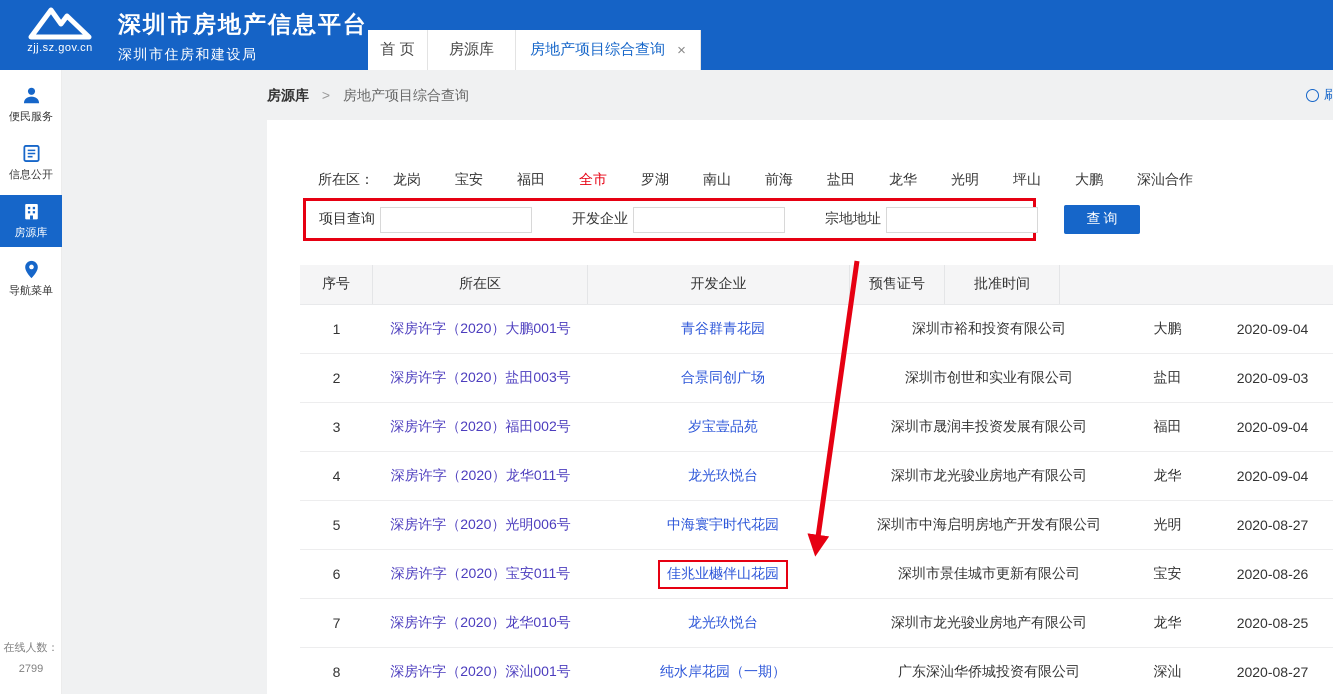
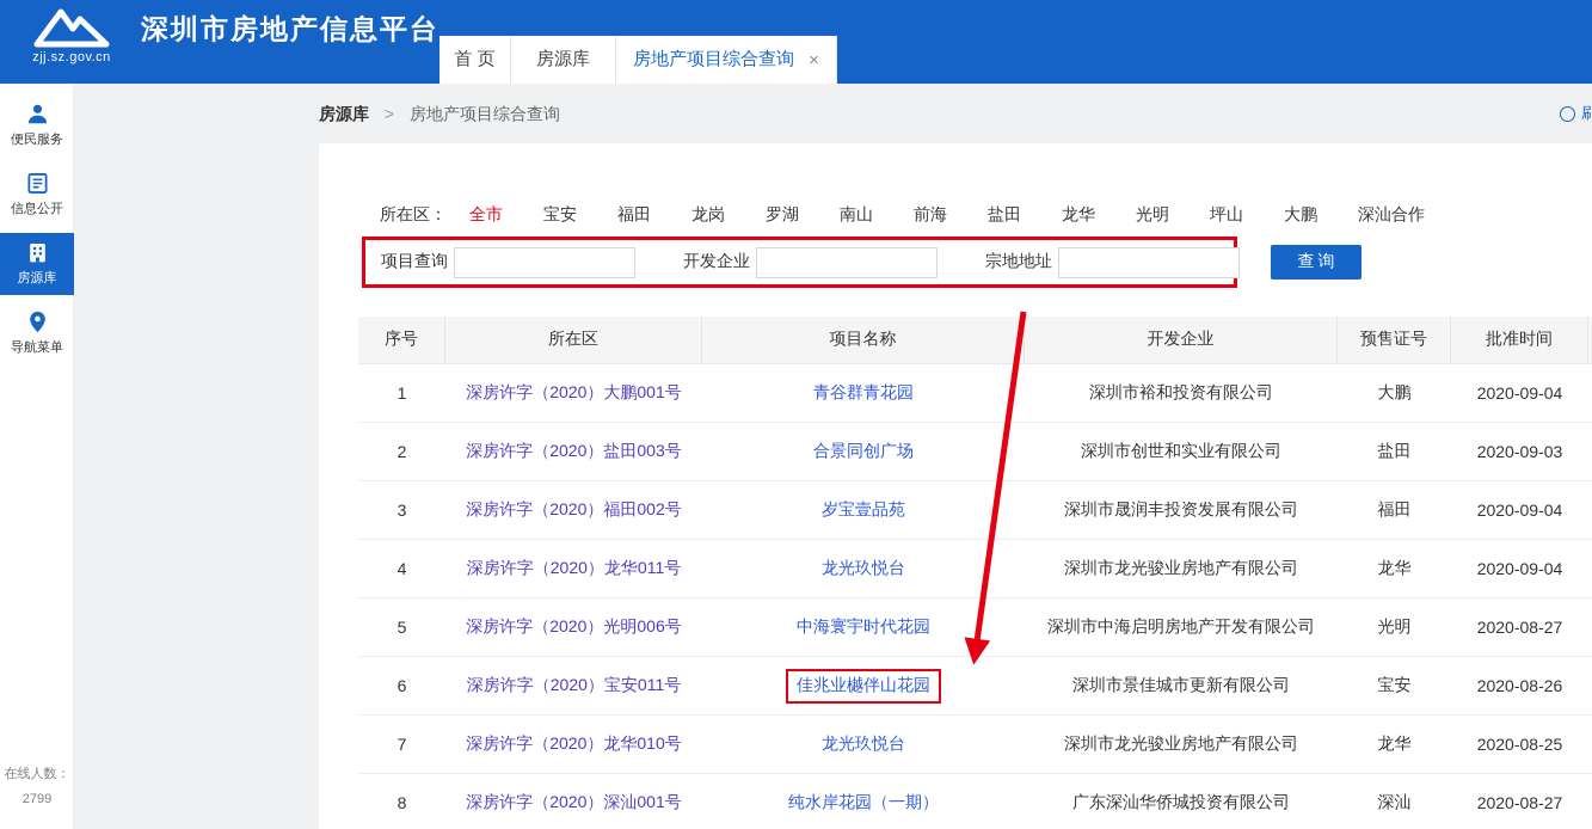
  zjj.sz.gov.cn
  深圳市房地产信息平台
- 深圳市住房和建设局
  首 页
  房源库
  房地产项目综合查询
  ×
  便民服务
  信息公开
  房源库
  导航菜单
  在线人数：
  2799
  房源库 > 房地产项目综合查询
  所在区：
- 龙岗
+ 全市
  宝安
  福田
- 全市
+ 龙岗
  罗湖
  南山
  前海
  盐田
  龙华
  光明
  坪山
  大鹏
  深汕合作
  项目查询
  开发企业
  宗地地址
  查询
  序号
  所在区
+ 项目名称
  开发企业
  预售证号
  批准时间
  1
  深房许字（2020）大鹏001号
  青谷群青花园
  深圳市裕和投资有限公司
  大鹏
  2020-09-04
  2
  深房许字（2020）盐田003号
  合景同创广场
  深圳市创世和实业有限公司
  盐田
  2020-09-03
  3
  深房许字（2020）福田002号
  岁宝壹品苑
  深圳市晟润丰投资发展有限公司
  福田
  2020-09-04
  4
  深房许字（2020）龙华011号
  龙光玖悦台
  深圳市龙光骏业房地产有限公司
  龙华
  2020-09-04
  5
  深房许字（2020）光明006号
  中海寰宇时代花园
  深圳市中海启明房地产开发有限公司
  光明
  2020-08-27
  6
  深房许字（2020）宝安011号
  佳兆业樾伴山花园
  深圳市景佳城市更新有限公司
  宝安
  2020-08-26
  7
  深房许字（2020）龙华010号
  龙光玖悦台
  深圳市龙光骏业房地产有限公司
  龙华
  2020-08-25
  8
  深房许字（2020）深汕001号
  纯水岸花园（一期）
  广东深汕华侨城投资有限公司
  深汕
  2020-08-27
